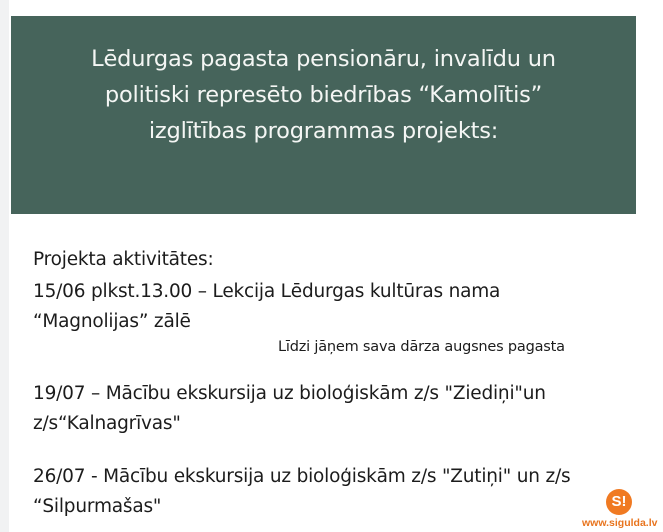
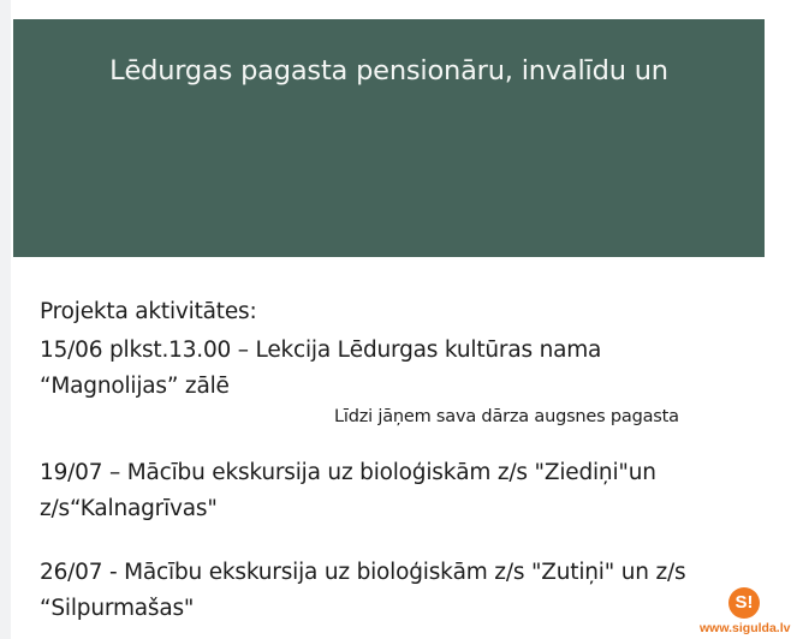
  Lēdurgas pagasta pensionāru, invalīdu un
- politiski represēto biedrības “Kamolītis”
- izglītības programmas projekts:
  Projekta aktivitātes:
  15/06 plkst.13.00 – Lekcija Lēdurgas kultūras nama
  “Magnolijas” zālē
  Līdzi jāņem sava dārza augsnes pagasta
  19/07 – Mācību ekskursija uz bioloģiskām z/s "Ziediņi"un
  z/s“Kalnagrīvas"
  26/07 - Mācību ekskursija uz bioloģiskām z/s "Zutiņi" un z/s
  “Silpurmašas"
  S!
  www.sigulda.lv
